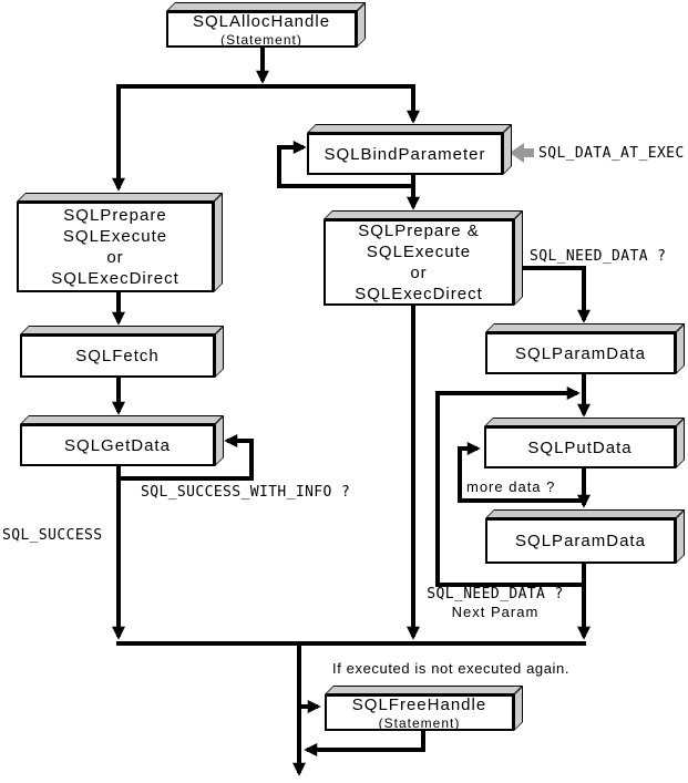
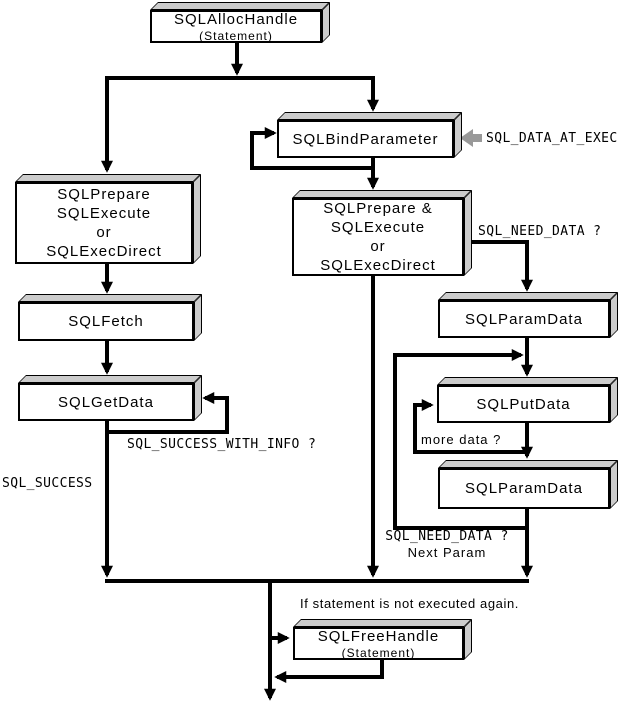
  SQLAllocHandle
  (Statement)
  SQLBindParameter
  SQLPrepare
  SQLExecute
  or
  SQLExecDirect
  SQLPrepare &
  SQLExecute
  or
  SQLExecDirect
  SQLFetch
  SQLGetData
  SQLParamData
  SQLPutData
  SQLParamData
  SQLFreeHandle
  (Statement)
  SQL_DATA_AT_EXEC
  SQL_NEED_DATA ?
  SQL_SUCCESS_WITH_INFO ?
  SQL_SUCCESS
  more data ?
  SQL_NEED_DATA ?
  Next Param
- If executed is not executed again.
+ If statement is not executed again.
